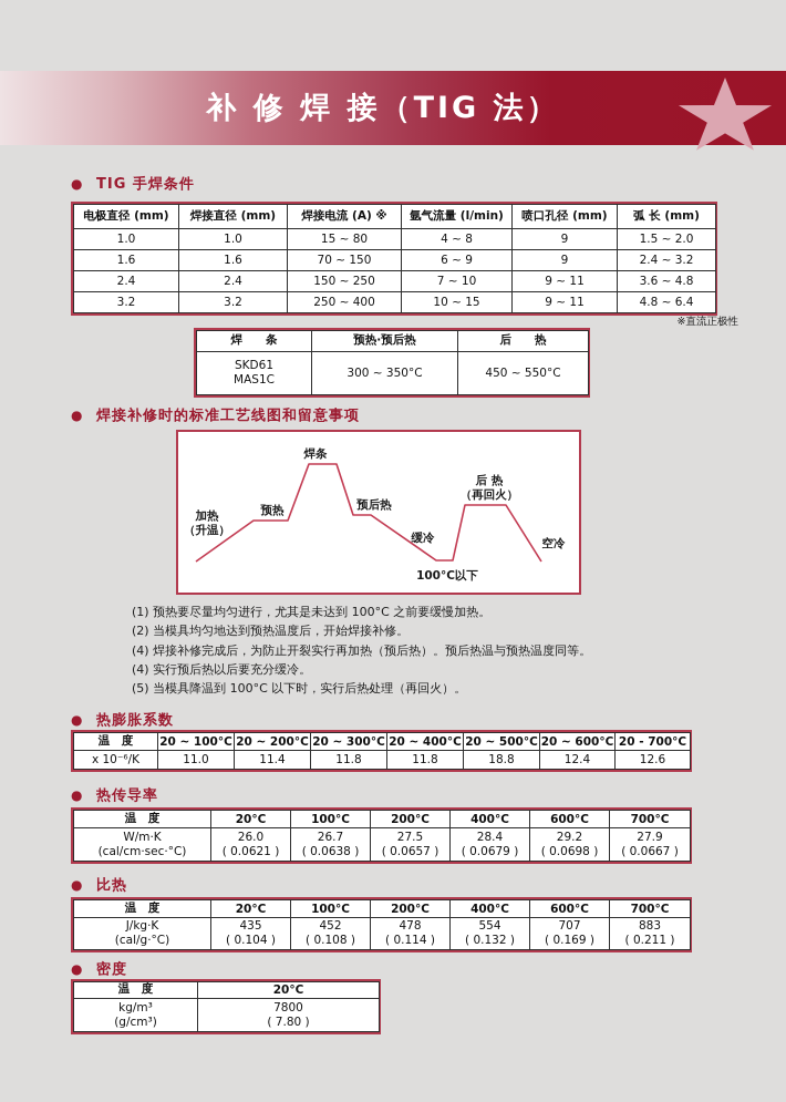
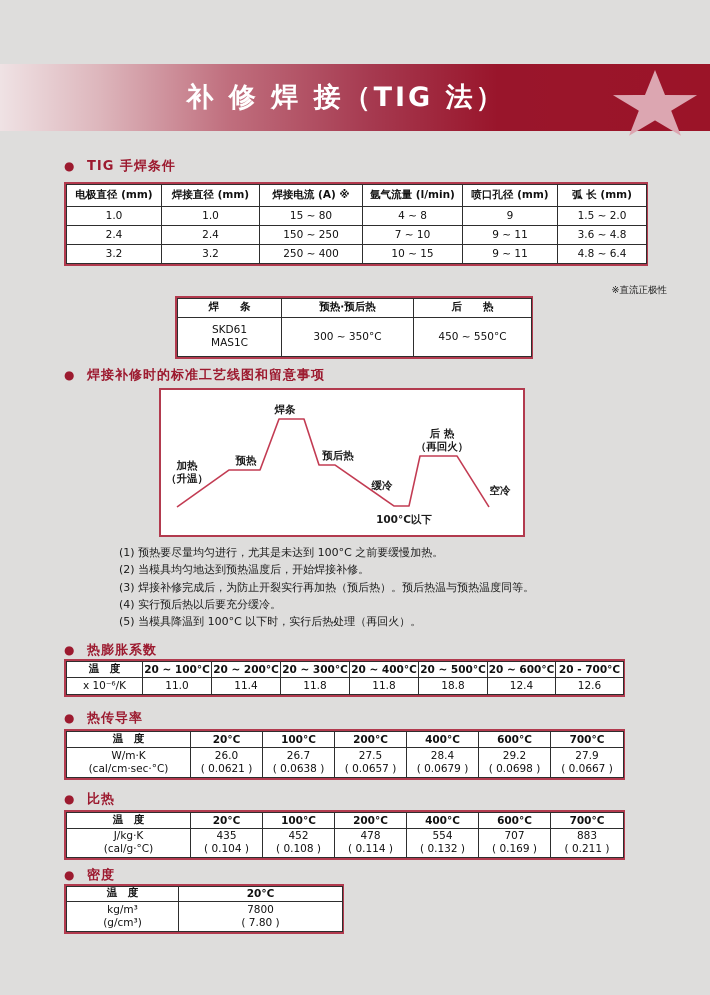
  补 修 焊 接（TIG 法）
  ● TIG 手焊条件
  电极直径 (mm)	焊接直径 (mm)	焊接电流 (A) ※	氩气流量 (l/min)	喷口孔径 (mm)	弧 长 (mm)
  1.0	1.0	15 ~ 80	4 ~ 8	9	1.5 ~ 2.0
- 1.6	1.6	70 ~ 150	6 ~ 9	9	2.4 ~ 3.2
  2.4	2.4	150 ~ 250	7 ~ 10	9 ~ 11	3.6 ~ 4.8
  3.2	3.2	250 ~ 400	10 ~ 15	9 ~ 11	4.8 ~ 6.4
  ※直流正极性
  焊 条	预热·预后热	后 热
  SKD61 MAS1C	300 ~ 350°C	450 ~ 550°C
  ● 焊接补修时的标准工艺线图和留意事项
  加热
  （升温）
  预热
  焊条
  预后热
  缓冷
  100°C以下
  后 热
  （再回火）
  空冷
  (1) 预热要尽量均匀进行，尤其是未达到 100°C 之前要缓慢加热。
  (2) 当模具均匀地达到预热温度后，开始焊接补修。
- (4) 焊接补修完成后，为防止开裂实行再加热（预后热）。预后热温与预热温度同等。
+ (3) 焊接补修完成后，为防止开裂实行再加热（预后热）。预后热温与预热温度同等。
  (4) 实行预后热以后要充分缓冷。
  (5) 当模具降温到 100°C 以下时，实行后热处理（再回火）。
  ● 热膨胀系数
  温 度	20 ~ 100°C	20 ~ 200°C	20 ~ 300°C	20 ~ 400°C	20 ~ 500°C	20 ~ 600°C	20 - 700°C
  x 10⁻⁶/K	11.0	11.4	11.8	11.8	18.8	12.4	12.6
  ● 热传导率
  温 度	20°C	100°C	200°C	400°C	600°C	700°C
  W/m·K (cal/cm·sec·°C)	26.0( 0.0621 )	26.7( 0.0638 )	27.5( 0.0657 )	28.4( 0.0679 )	29.2( 0.0698 )	27.9( 0.0667 )
  ● 比热
  温 度	20°C	100°C	200°C	400°C	600°C	700°C
  J/kg·K (cal/g·°C)	435( 0.104 )	452( 0.108 )	478( 0.114 )	554( 0.132 )	707( 0.169 )	883( 0.211 )
  ● 密度
  温 度	20°C
  kg/m³ (g/cm³)	7800 ( 7.80 )
